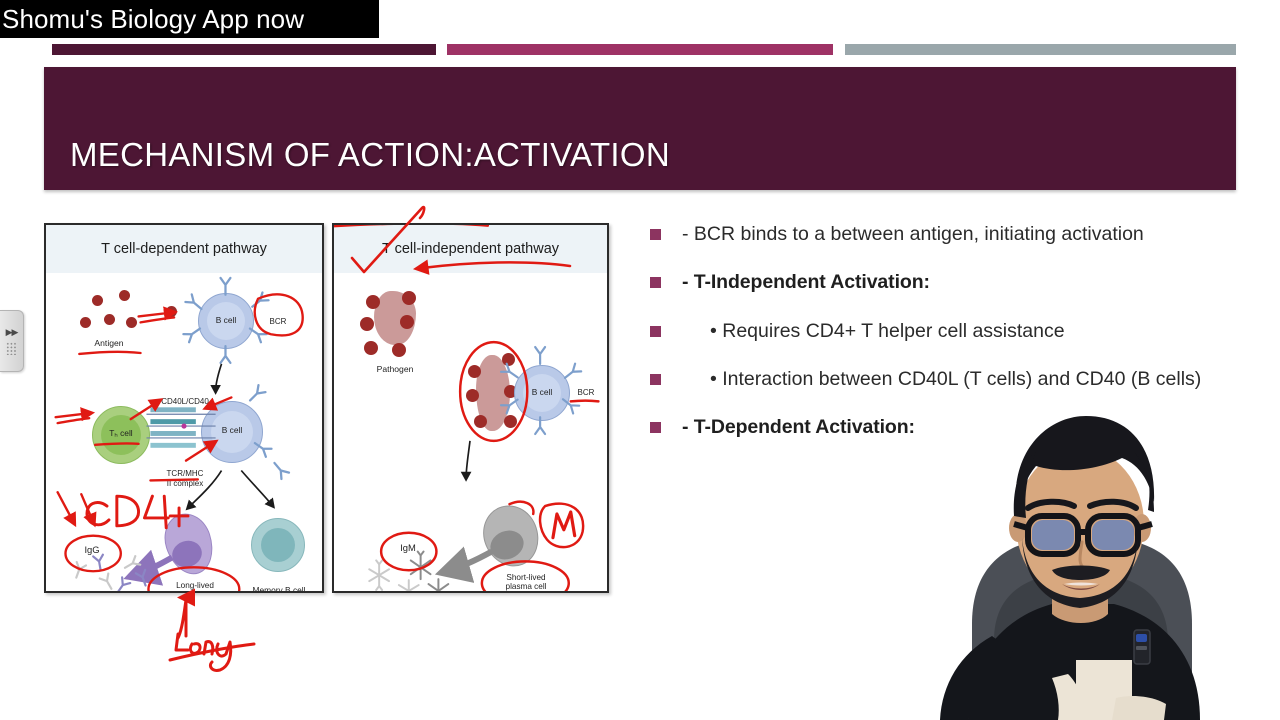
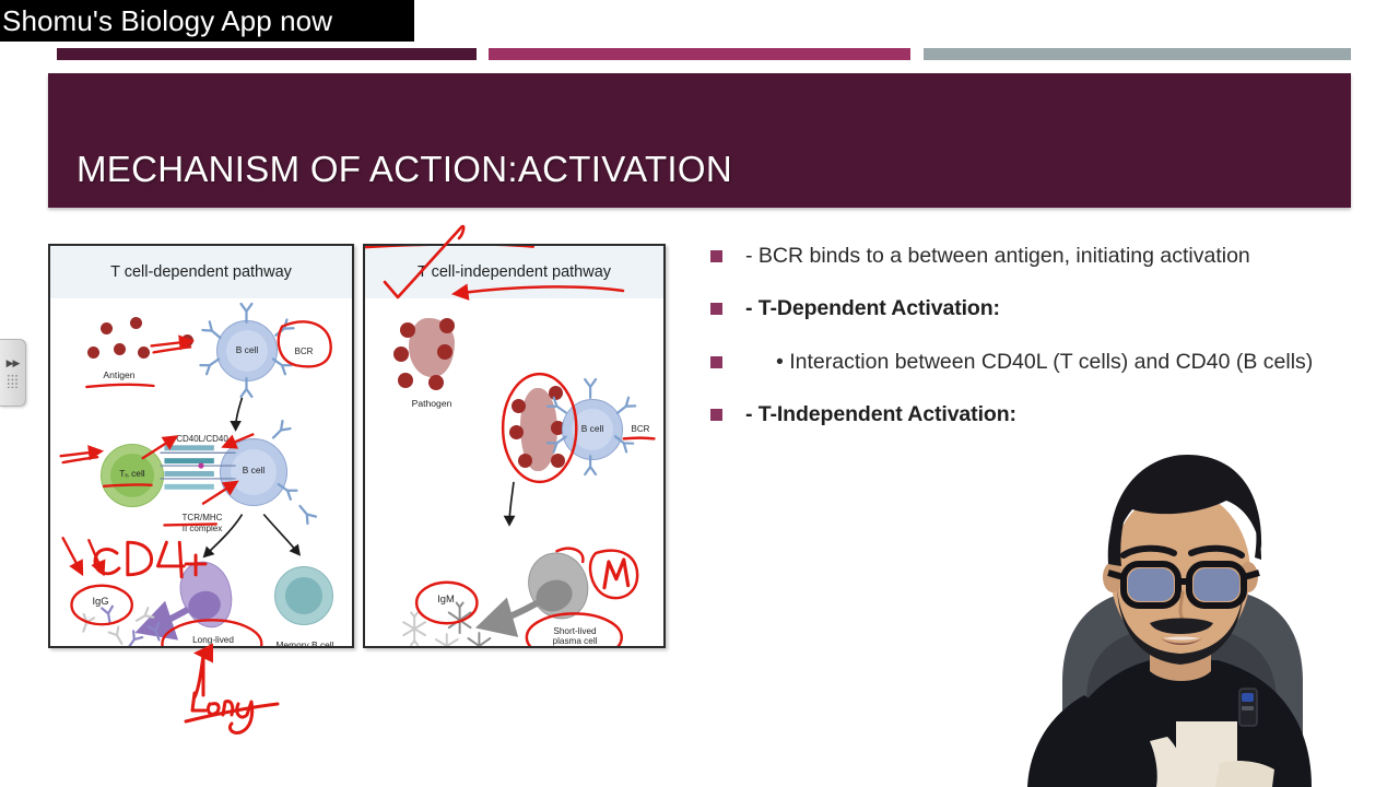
  Shomu's Biology App now
  MECHANISM OF ACTION:ACTIVATION
  ▶▶
  T cell-dependent pathway
  Antigen
  B cell
  BCR
  Tₕ cell
  B cell
  CD40L/CD40
  TCR/MHC
  II complex
  Long-lived
  Memory B cell
  IgG
  cell-independent pathway
  Pathogen
  B cell
  BCR
  Short-lived
  plasma cell
  IgM
  - BCR binds to a between antigen, initiating activation
- - T-Independent Activation:
+ - T-Dependent Activation:
- • Requires CD4+ T helper cell assistance
  • Interaction between CD40L (T cells) and CD40 (B cells)
- - T-Dependent Activation:
+ - T-Independent Activation:
